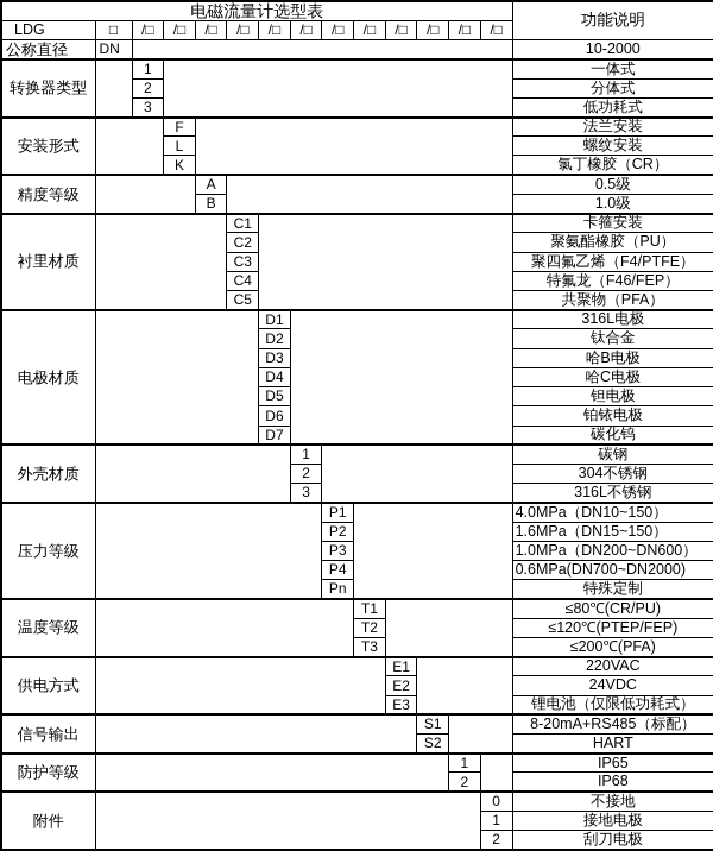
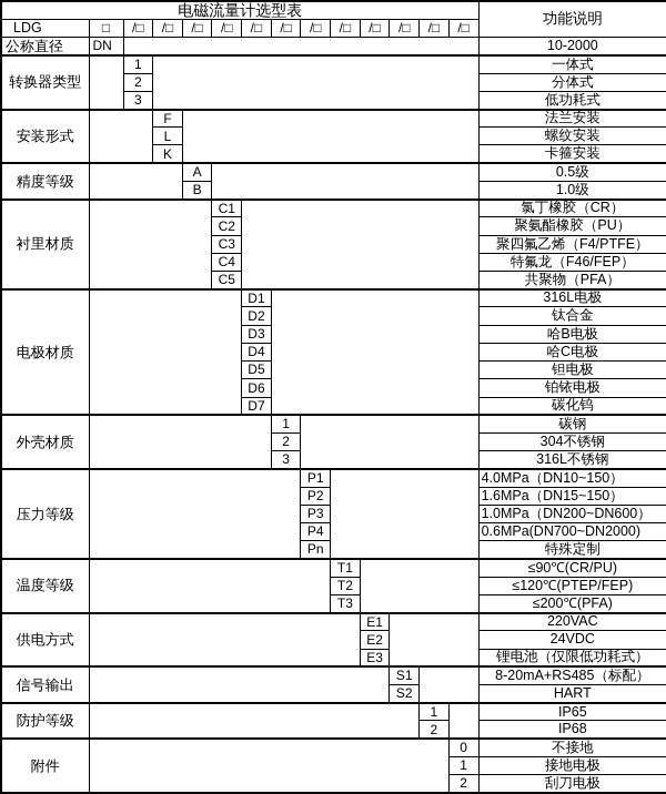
  电磁流量计选型表	功能说明
  LDG	□	/□	/□	/□	/□	/□	/□	/□	/□	/□	/□	/□	/□
  公称直径	DN		10-2000
  转换器类型		1		一体式
  2	分体式
  3	低功耗式
  安装形式		F		法兰安装
  L	螺纹安装
- K	氯丁橡胶（CR）
+ K	卡箍安装
  精度等级		A		0.5级
  B	1.0级
- 衬里材质		C1		卡箍安装
+ 衬里材质		C1		氯丁橡胶（CR）
  C2	聚氨酯橡胶（PU）
  C3	聚四氟乙烯（F4/PTFE）
  C4	特氟龙（F46/FEP）
  C5	共聚物（PFA）
  电极材质		D1		316L电极
  D2	钛合金
  D3	哈B电极
  D4	哈C电极
  D5	钽电极
  D6	铂铱电极
  D7	碳化钨
  外壳材质		1		碳钢
  2	304不锈钢
  3	316L不锈钢
  压力等级		P1		4.0MPa（DN10~150）
  P2	1.6MPa（DN15~150）
  P3	1.0MPa（DN200~DN600）
  P4	0.6MPa(DN700~DN2000)
  Pn	特殊定制
- 温度等级		T1		≤80℃(CR/PU)
+ 温度等级		T1		≤90℃(CR/PU)
  T2	≤120℃(PTEP/FEP)
  T3	≤200℃(PFA)
  供电方式		E1		220VAC
  E2	24VDC
  E3	锂电池（仅限低功耗式）
  信号输出		S1		8-20mA+RS485（标配）
  S2	HART
  防护等级		1		IP65
  2	IP68
  附件		0	不接地
  1	接地电极
  2	刮刀电极
